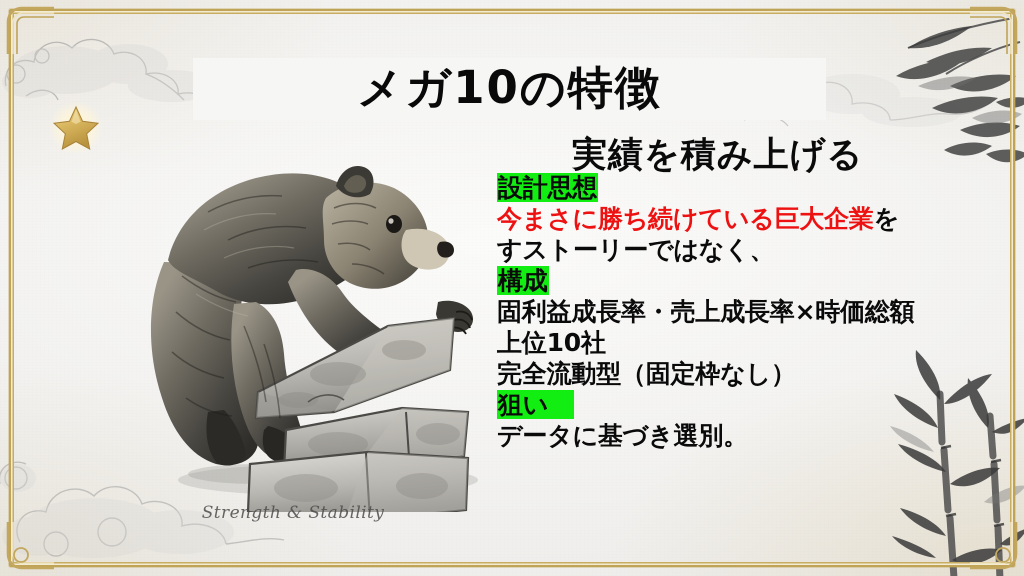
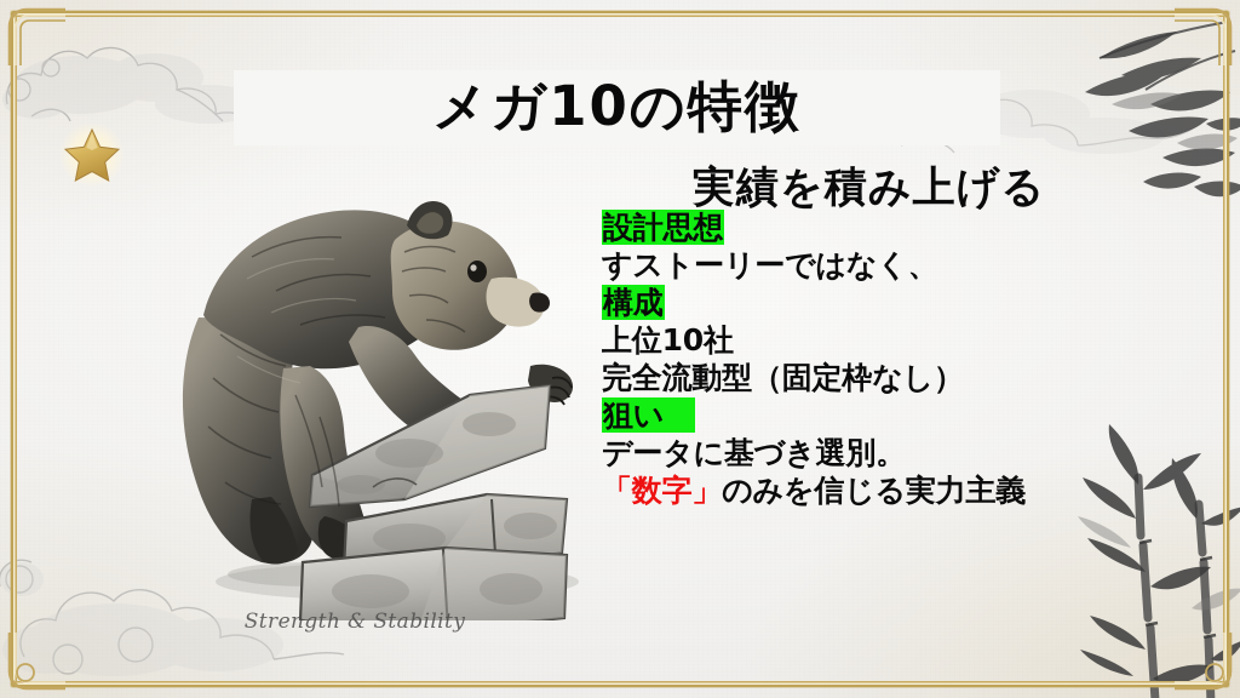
  Strength & Stability
  メガ10の特徴
  実績を積み上げる
  設計思想
- 今まさに勝ち続けている巨大企業を
  すストーリーではなく、
  構成
- 固利益成長率・売上成長率×時価総額
  上位10社
  完全流動型（固定枠なし）
  狙い
  データに基づき選別。
+ 「数字」のみを信じる実力主義
